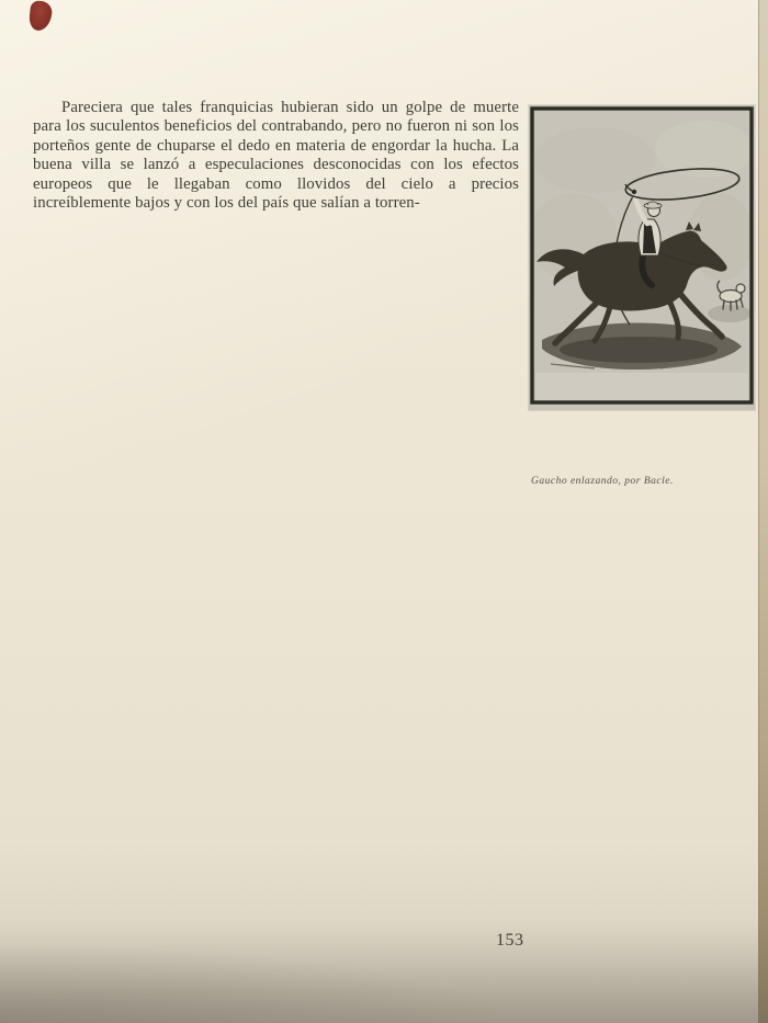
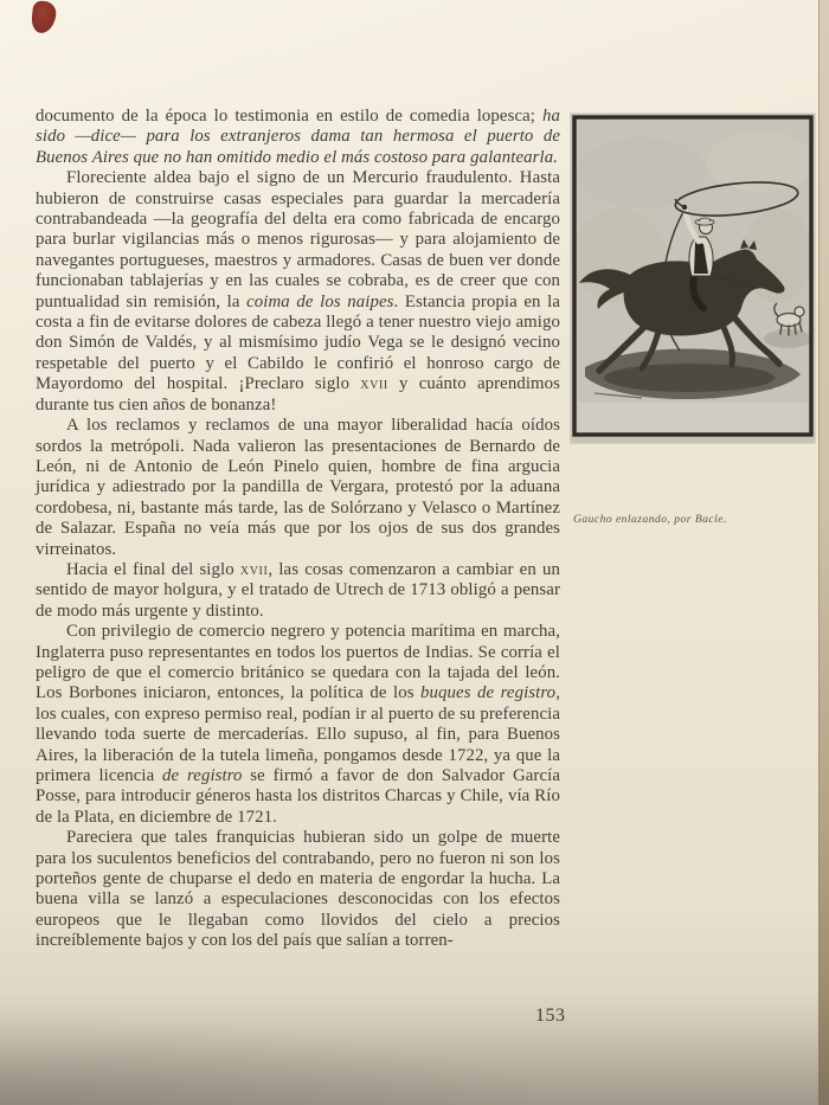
+ documento de la época lo testimonia en estilo de comedia lopesca; ha sido —dice— para los extranjeros dama tan hermosa el puerto de Buenos Aires que no han omitido medio el más costoso para galantearla.
+ Floreciente aldea bajo el signo de un Mercurio fraudulento. Hasta hubieron de construirse casas especiales para guardar la mercadería contrabandeada —la geografía del delta era como fabricada de encargo para burlar vigilancias más o menos rigurosas— y para alojamiento de navegantes portugueses, maestros y armadores. Casas de buen ver donde funcionaban tablajerías y en las cuales se cobraba, es de creer que con puntualidad sin remisión, la coima de los naipes. Estancia propia en la costa a fin de evitarse dolores de cabeza llegó a tener nuestro viejo amigo don Simón de Valdés, y al mismísimo judío Vega se le designó vecino respetable del puerto y el Cabildo le confirió el honroso cargo de Mayordomo del hospital. ¡Preclaro siglo xvii y cuánto aprendimos durante tus cien años de bonanza!
+ A los reclamos y reclamos de una mayor liberalidad hacía oídos sordos la metrópoli. Nada valieron las presentaciones de Bernardo de León, ni de Antonio de León Pinelo quien, hombre de fina argucia jurídica y adiestrado por la pandilla de Vergara, protestó por la aduana cordobesa, ni, bastante más tarde, las de Solórzano y Velasco o Martínez de Salazar. España no veía más que por los ojos de sus dos grandes virreinatos.
+ Hacia el final del siglo xvii, las cosas comenzaron a cambiar en un sentido de mayor holgura, y el tratado de Utrech de 1713 obligó a pensar de modo más urgente y distinto.
+ Con privilegio de comercio negrero y potencia marítima en marcha, Inglaterra puso representantes en todos los puertos de Indias. Se corría el peligro de que el comercio británico se quedara con la tajada del león. Los Borbones iniciaron, entonces, la política de los buques de registro, los cuales, con expreso permiso real, podían ir al puerto de su preferencia llevando toda suerte de mercaderías. Ello supuso, al fin, para Buenos Aires, la liberación de la tutela limeña, pongamos desde 1722, ya que la primera licencia de registro se firmó a favor de don Salvador García Posse, para introducir géneros hasta los distritos Charcas y Chile, vía Río de la Plata, en diciembre de 1721.
  Pareciera que tales franquicias hubieran sido un golpe de muerte para los suculentos beneficios del contrabando, pero no fueron ni son los porteños gente de chuparse el dedo en materia de engordar la hucha. La buena villa se lanzó a especulaciones desconocidas con los efectos europeos que le llegaban como llovidos del cielo a precios increíblemente bajos y con los del país que salían a torren-
  Gaucho enlazando, por Bacle.
